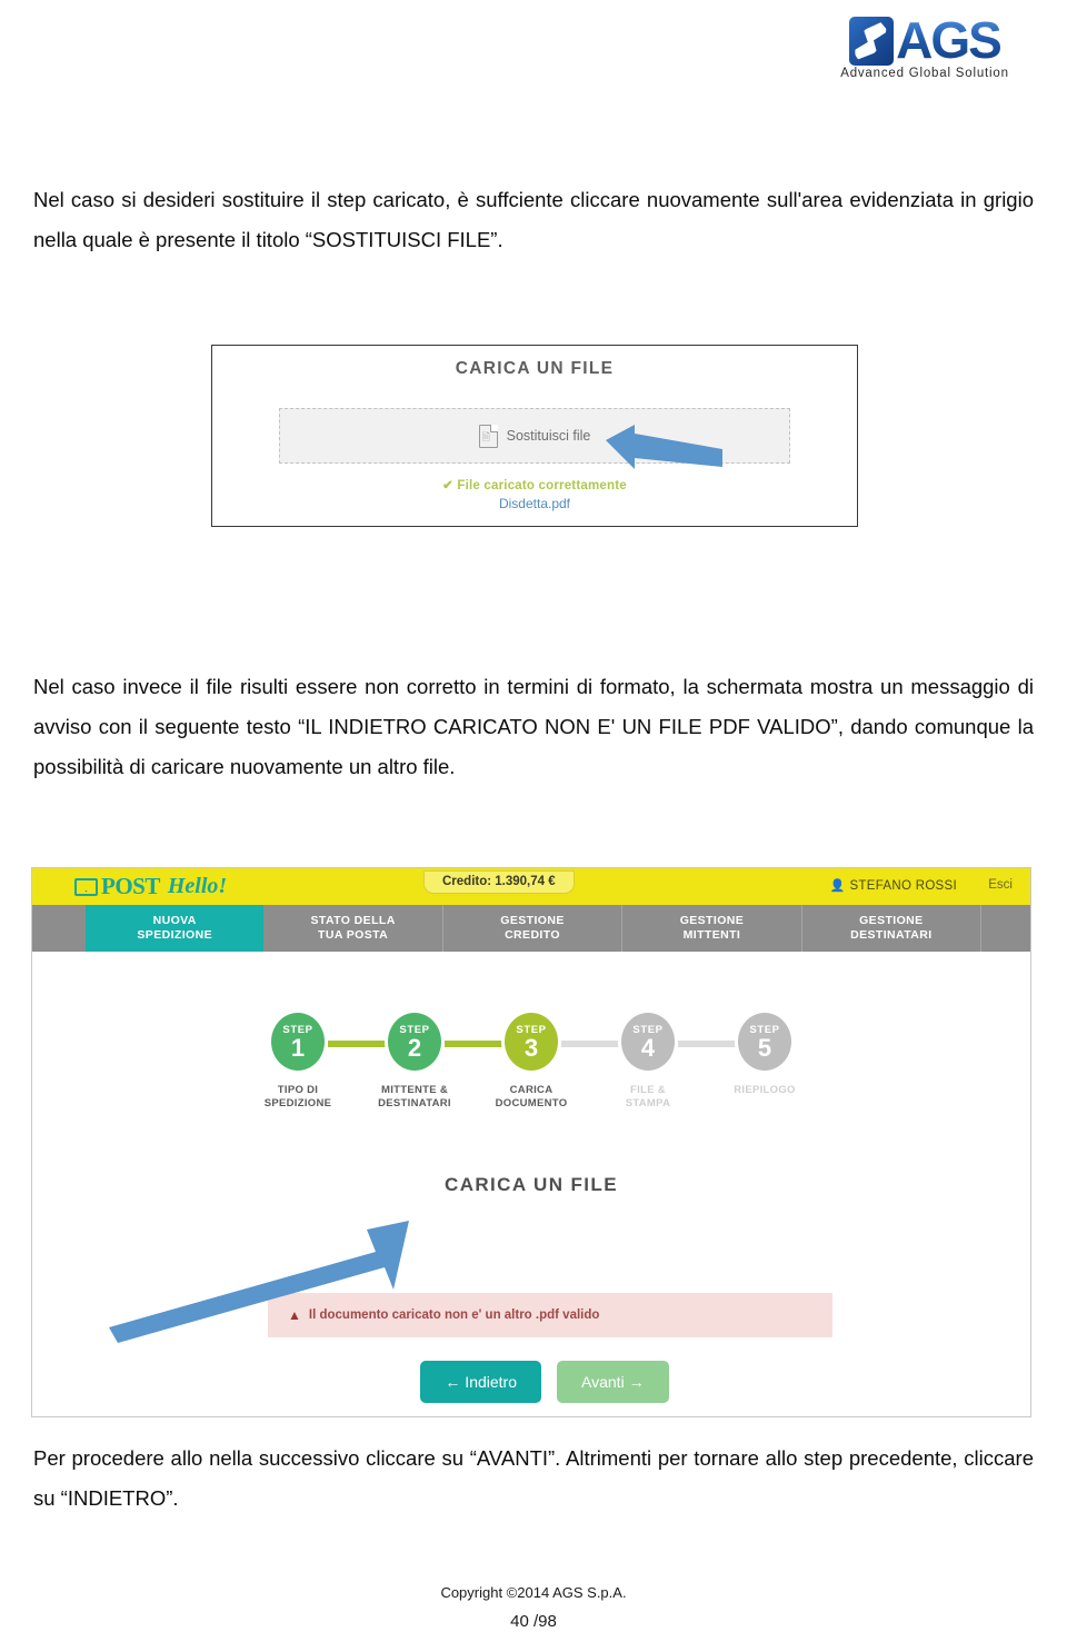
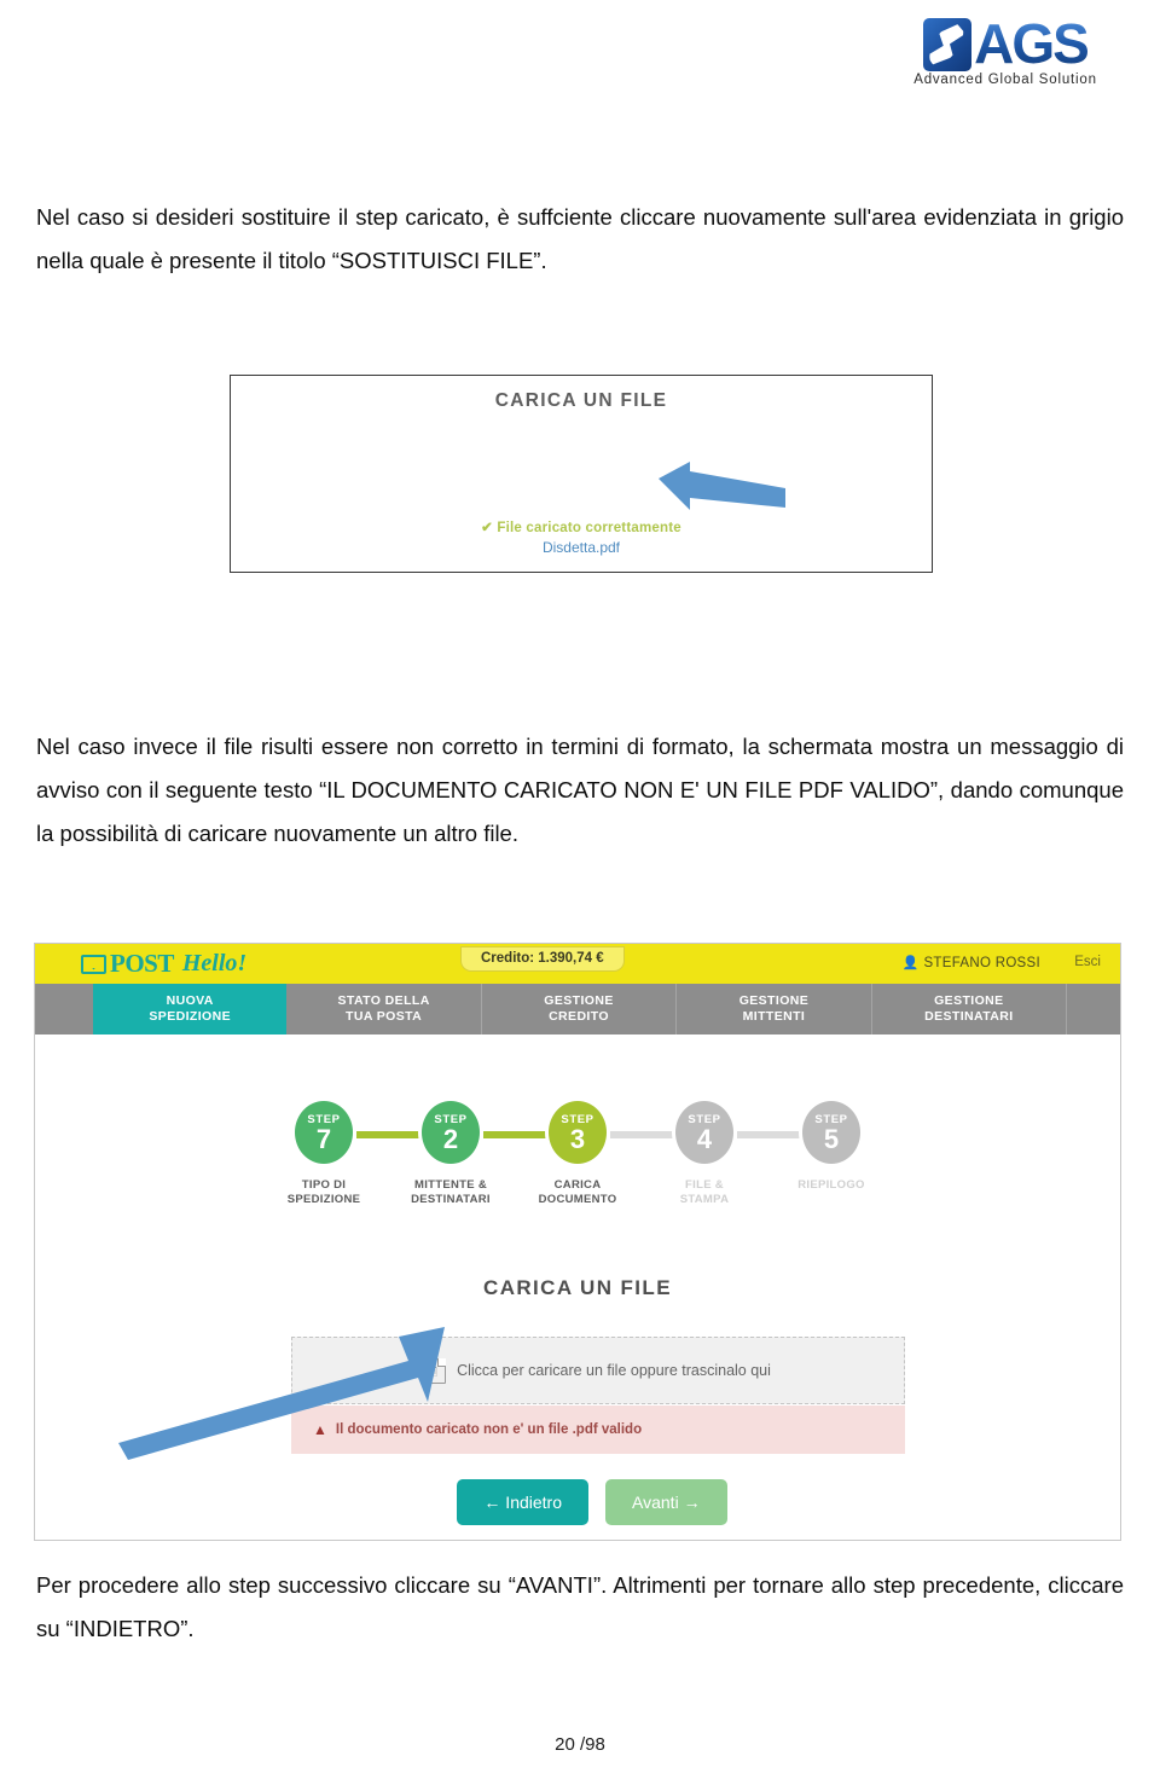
  AGS
  Advanced Global Solution
  Nel caso si desideri sostituire il step caricato, è suffciente cliccare nuovamente sull'area evidenziata in grigio nella quale è presente il titolo “SOSTITUISCI FILE”.
  CARICA UN FILE
- Sostituisci file
  ✔ File caricato correttamente
  Disdetta.pdf
- Nel caso invece il file risulti essere non corretto in termini di formato, la schermata mostra un messaggio di avviso con il seguente testo “IL INDIETRO CARICATO NON E' UN FILE PDF VALIDO”, dando comunque la possibilità di caricare nuovamente un altro file.
+ Nel caso invece il file risulti essere non corretto in termini di formato, la schermata mostra un messaggio di avviso con il seguente testo “IL DOCUMENTO CARICATO NON E' UN FILE PDF VALIDO”, dando comunque la possibilità di caricare nuovamente un altro file.
  POST
  Hello!
  Credito: 1.390,74 €
  👤
  STEFANO ROSSI
  Esci
  NUOVA
  SPEDIZIONE
  STATO DELLA
  TUA POSTA
  GESTIONE
  CREDITO
  GESTIONE
  MITTENTI
  GESTIONE
  DESTINATARI
  STEP
- 1
+ 7
  TIPO DI
  SPEDIZIONE
  STEP
  2
  MITTENTE &
  DESTINATARI
  STEP
  3
  CARICA DOCUMENTO
  STEP
  4
  FILE &
  STAMPA
  STEP
  5
  RIEPILOGO
  CARICA UN FILE
+ Clicca per caricare un file oppure trascinalo qui
  ▲
- Il documento caricato non e' un altro .pdf valido
+ Il documento caricato non e' un file .pdf valido
  ← Indietro
  Avanti →
- Per procedere allo nella successivo cliccare su “AVANTI”. Altrimenti per tornare allo step precedente, cliccare su “INDIETRO”.
+ Per procedere allo step successivo cliccare su “AVANTI”. Altrimenti per tornare allo step precedente, cliccare su “INDIETRO”.
- Copyright ©2014 AGS S.p.A.
- 40 /98
+ 20 /98
